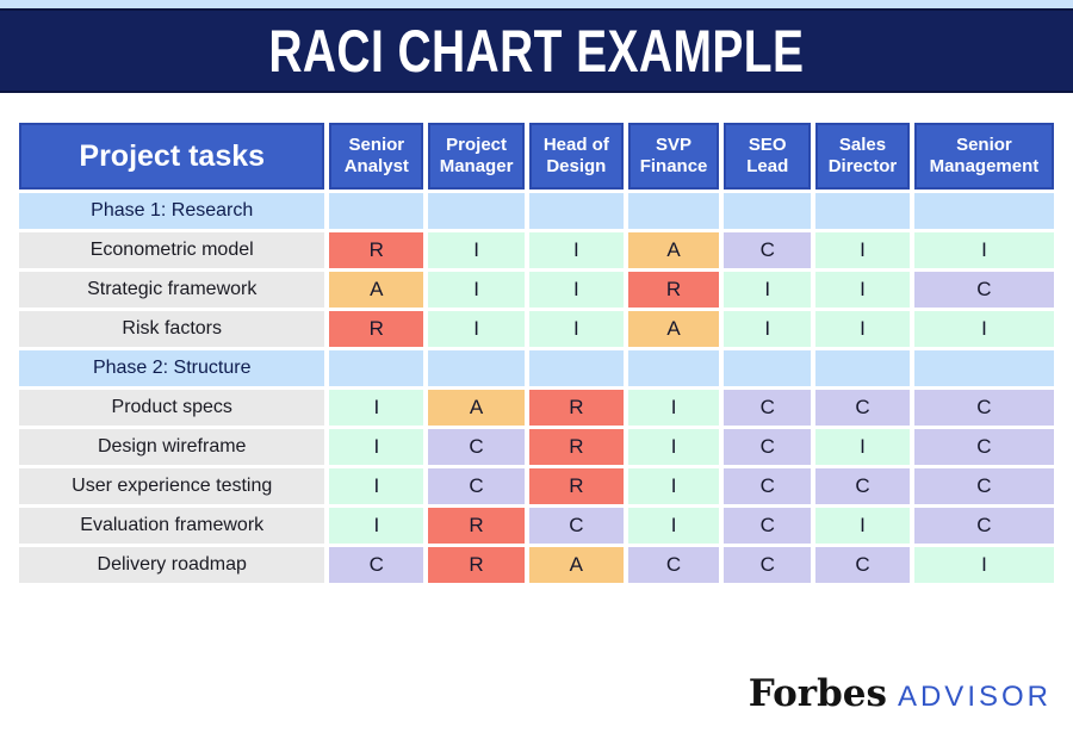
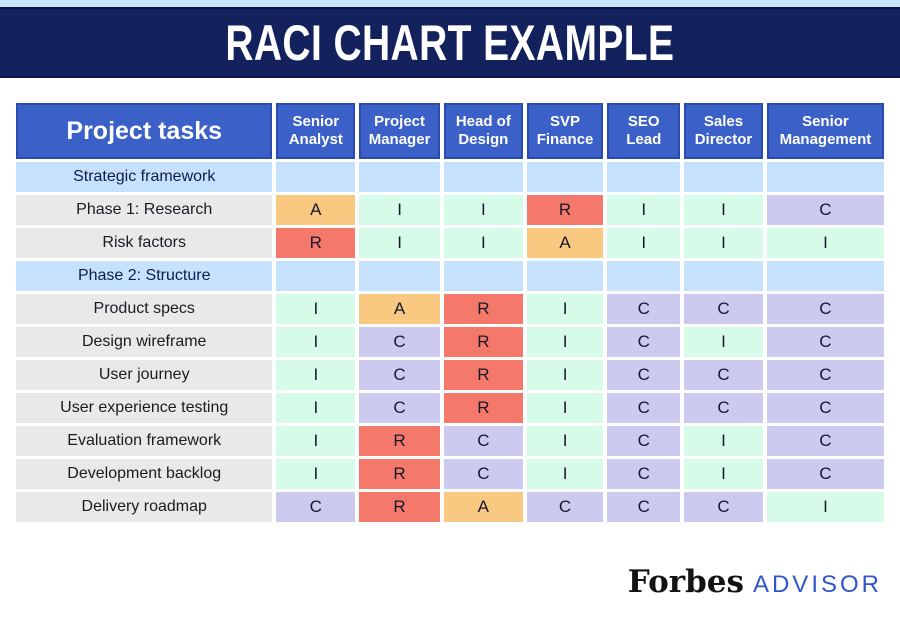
  RACI CHART EXAMPLE
  Project tasks	Senior Analyst	Project Manager	Head of Design	SVP Finance	SEO Lead	Sales Director	Senior Management
- Phase 1: Research
+ Strategic framework
- Econometric model	R	I	I	A	C	I	I
- Strategic framework	A	I	I	R	I	I	C
+ Phase 1: Research	A	I	I	R	I	I	C
  Risk factors	R	I	I	A	I	I	I
  Phase 2: Structure
  Product specs	I	A	R	I	C	C	C
  Design wireframe	I	C	R	I	C	I	C
+ User journey	I	C	R	I	C	C	C
  User experience testing	I	C	R	I	C	C	C
  Evaluation framework	I	R	C	I	C	I	C
+ Development backlog	I	R	C	I	C	I	C
  Delivery roadmap	C	R	A	C	C	C	I
  Forbes
  ADVISOR
